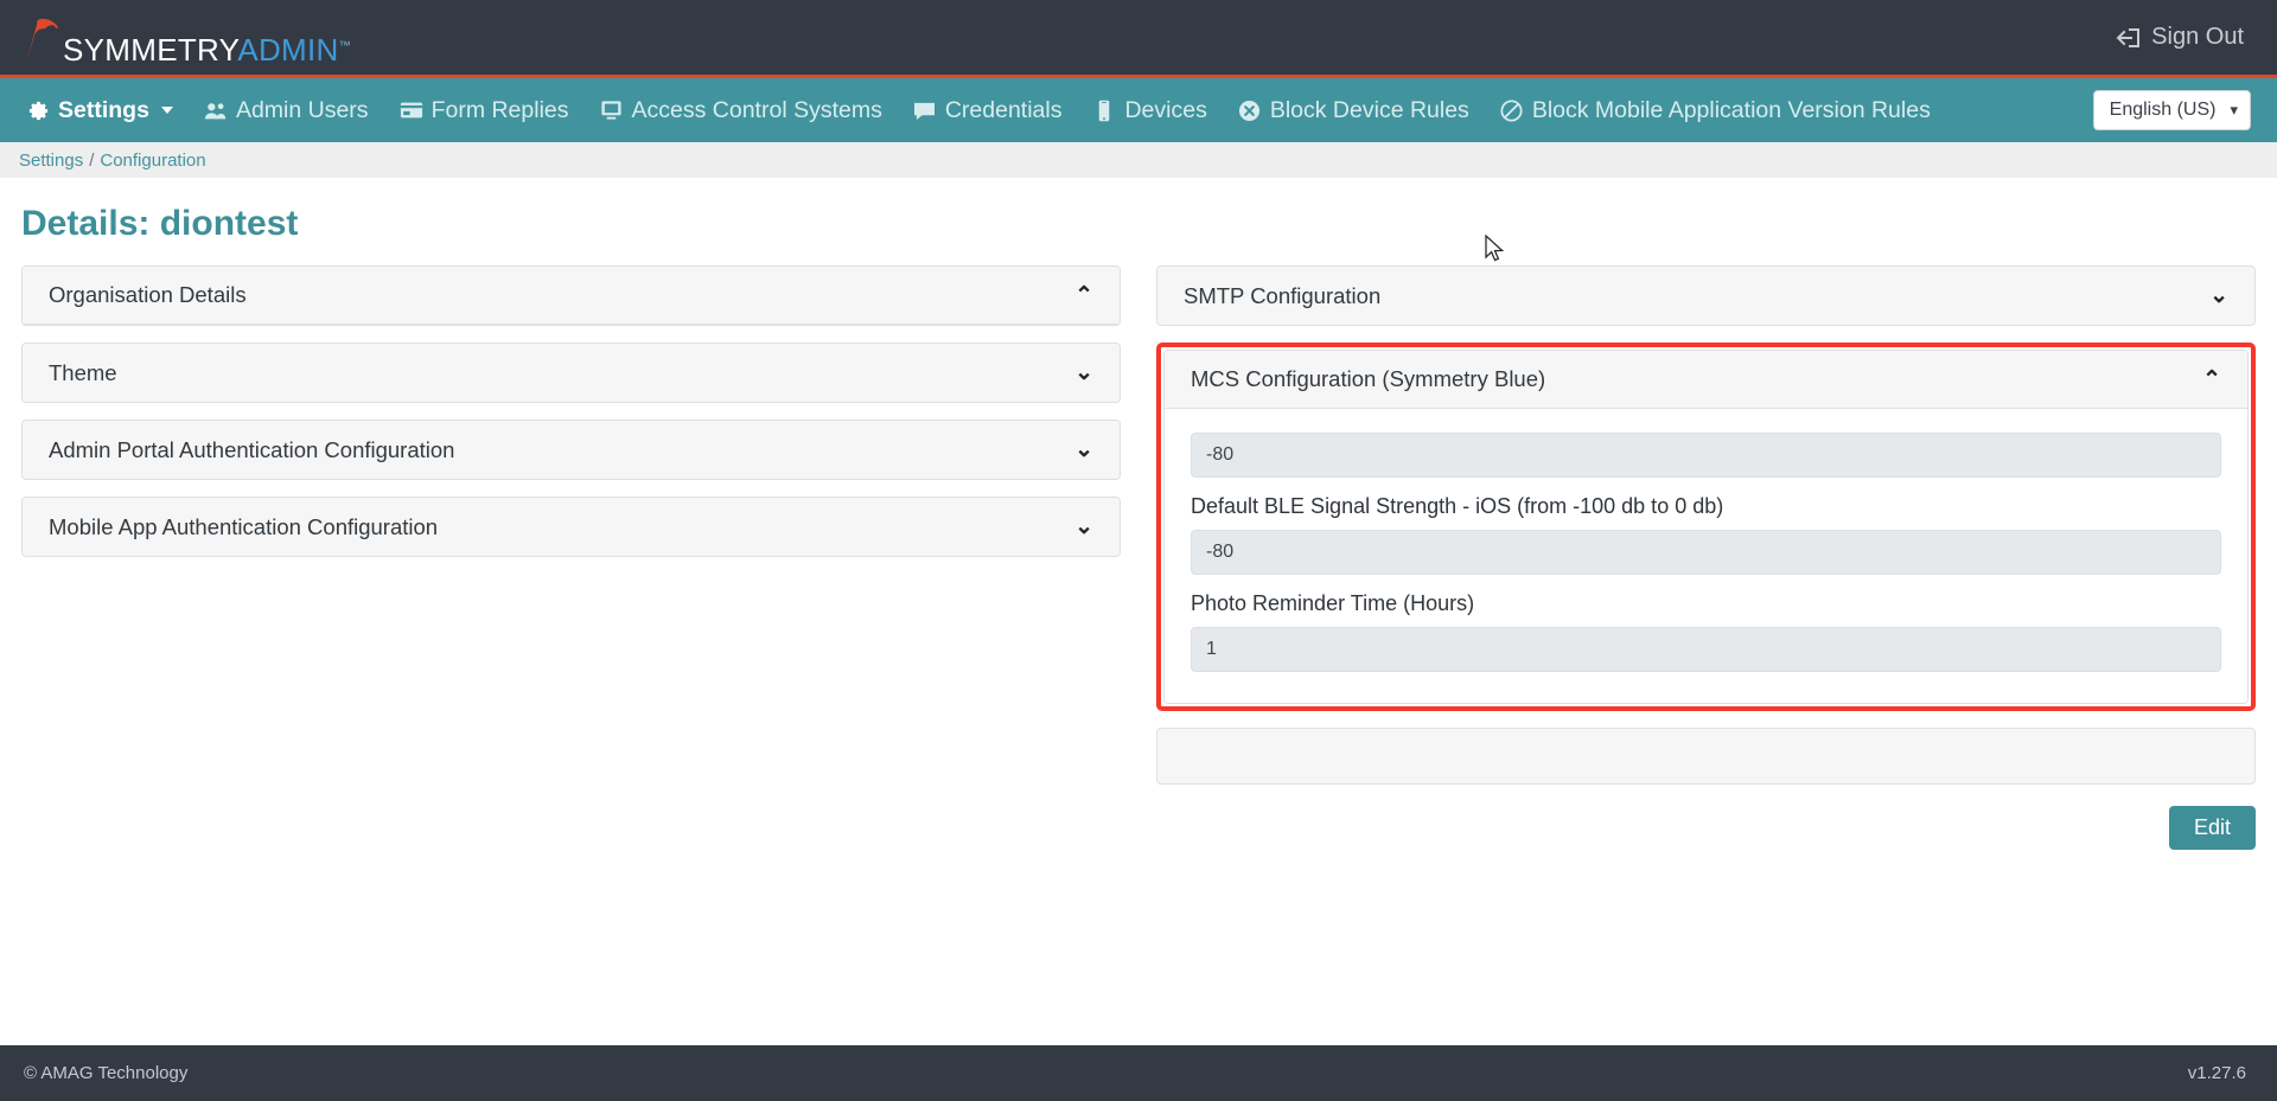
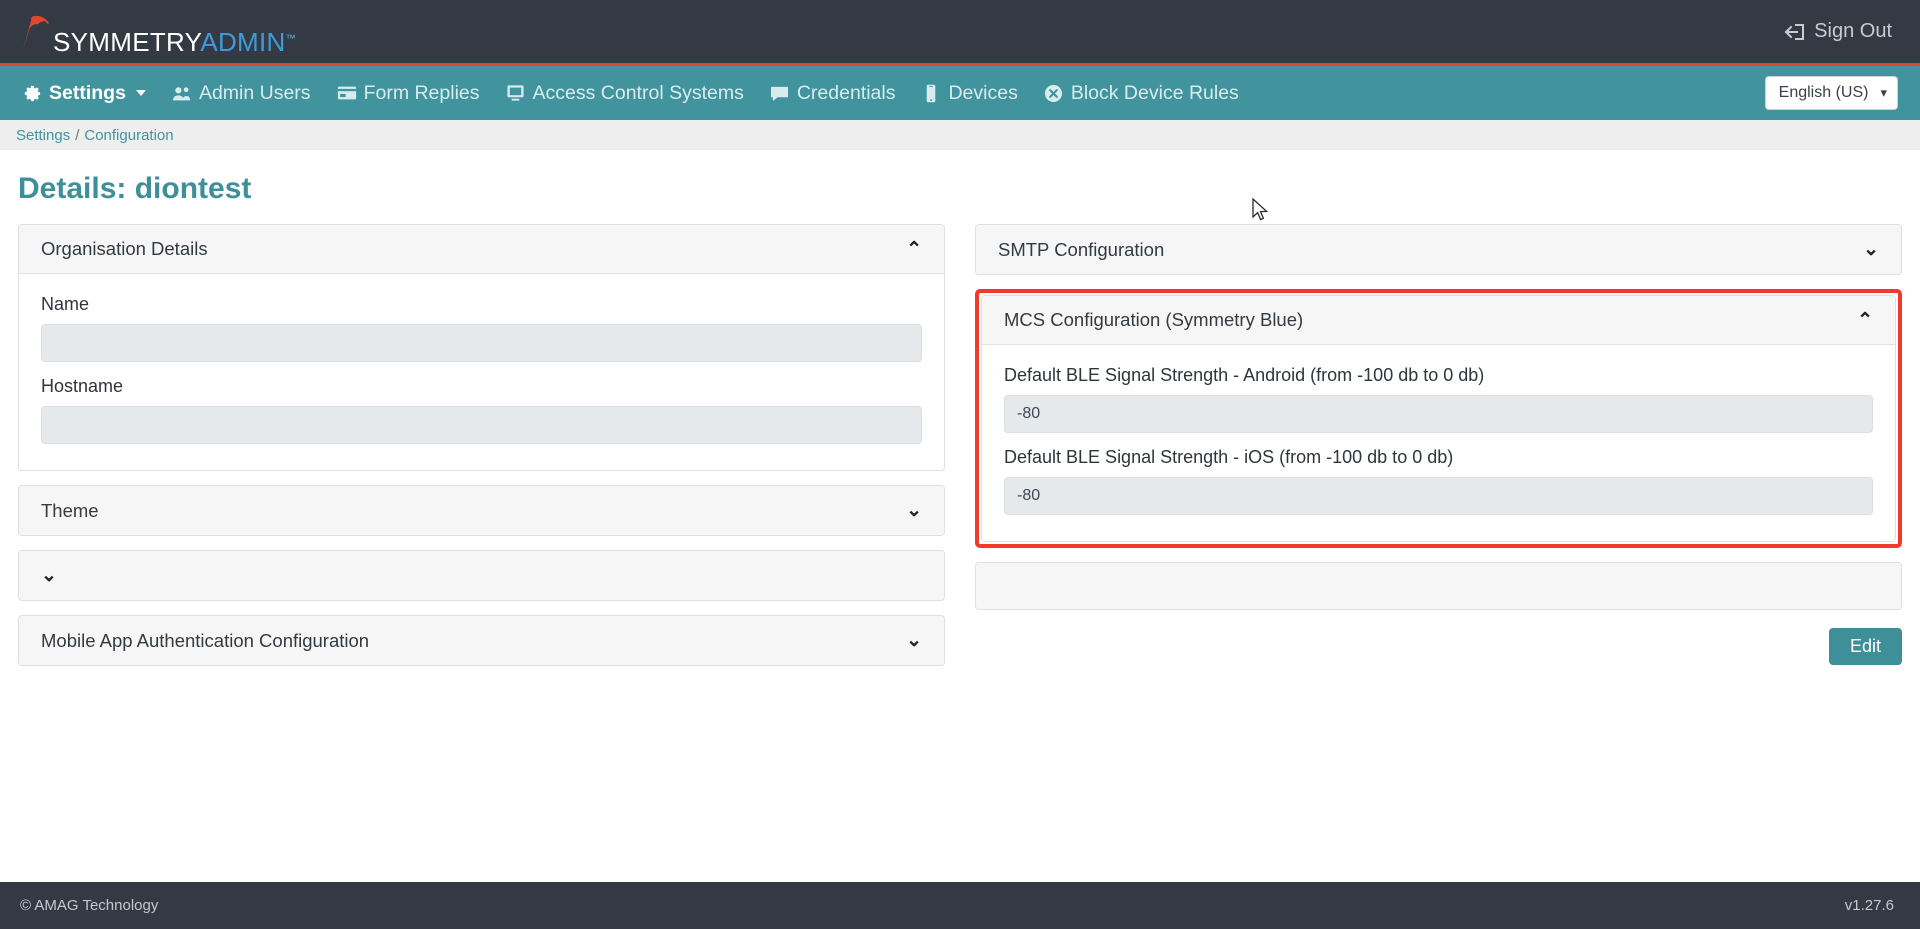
  SYMMETRYADMIN™
  Sign Out
  Settings
  Admin Users
  Form Replies
  Access Control Systems
  Credentials
  Devices
  Block Device Rules
- Block Mobile Application Version Rules
  English (US)
  ▾
  Settings
  /
  Configuration
  Details: diontest
  Organisation Details
  ⌃
+ Name
+ Hostname
  Theme
  ⌄
- Admin Portal Authentication Configuration
  ⌄
  Mobile App Authentication Configuration
  ⌄
  SMTP Configuration
  ⌄
  MCS Configuration (Symmetry Blue)
  ⌃
+ Default BLE Signal Strength - Android (from -100 db to 0 db)
  -80
  Default BLE Signal Strength - iOS (from -100 db to 0 db)
  -80
- Photo Reminder Time (Hours)
- 1
  Edit
  © AMAG Technology
  v1.27.6
